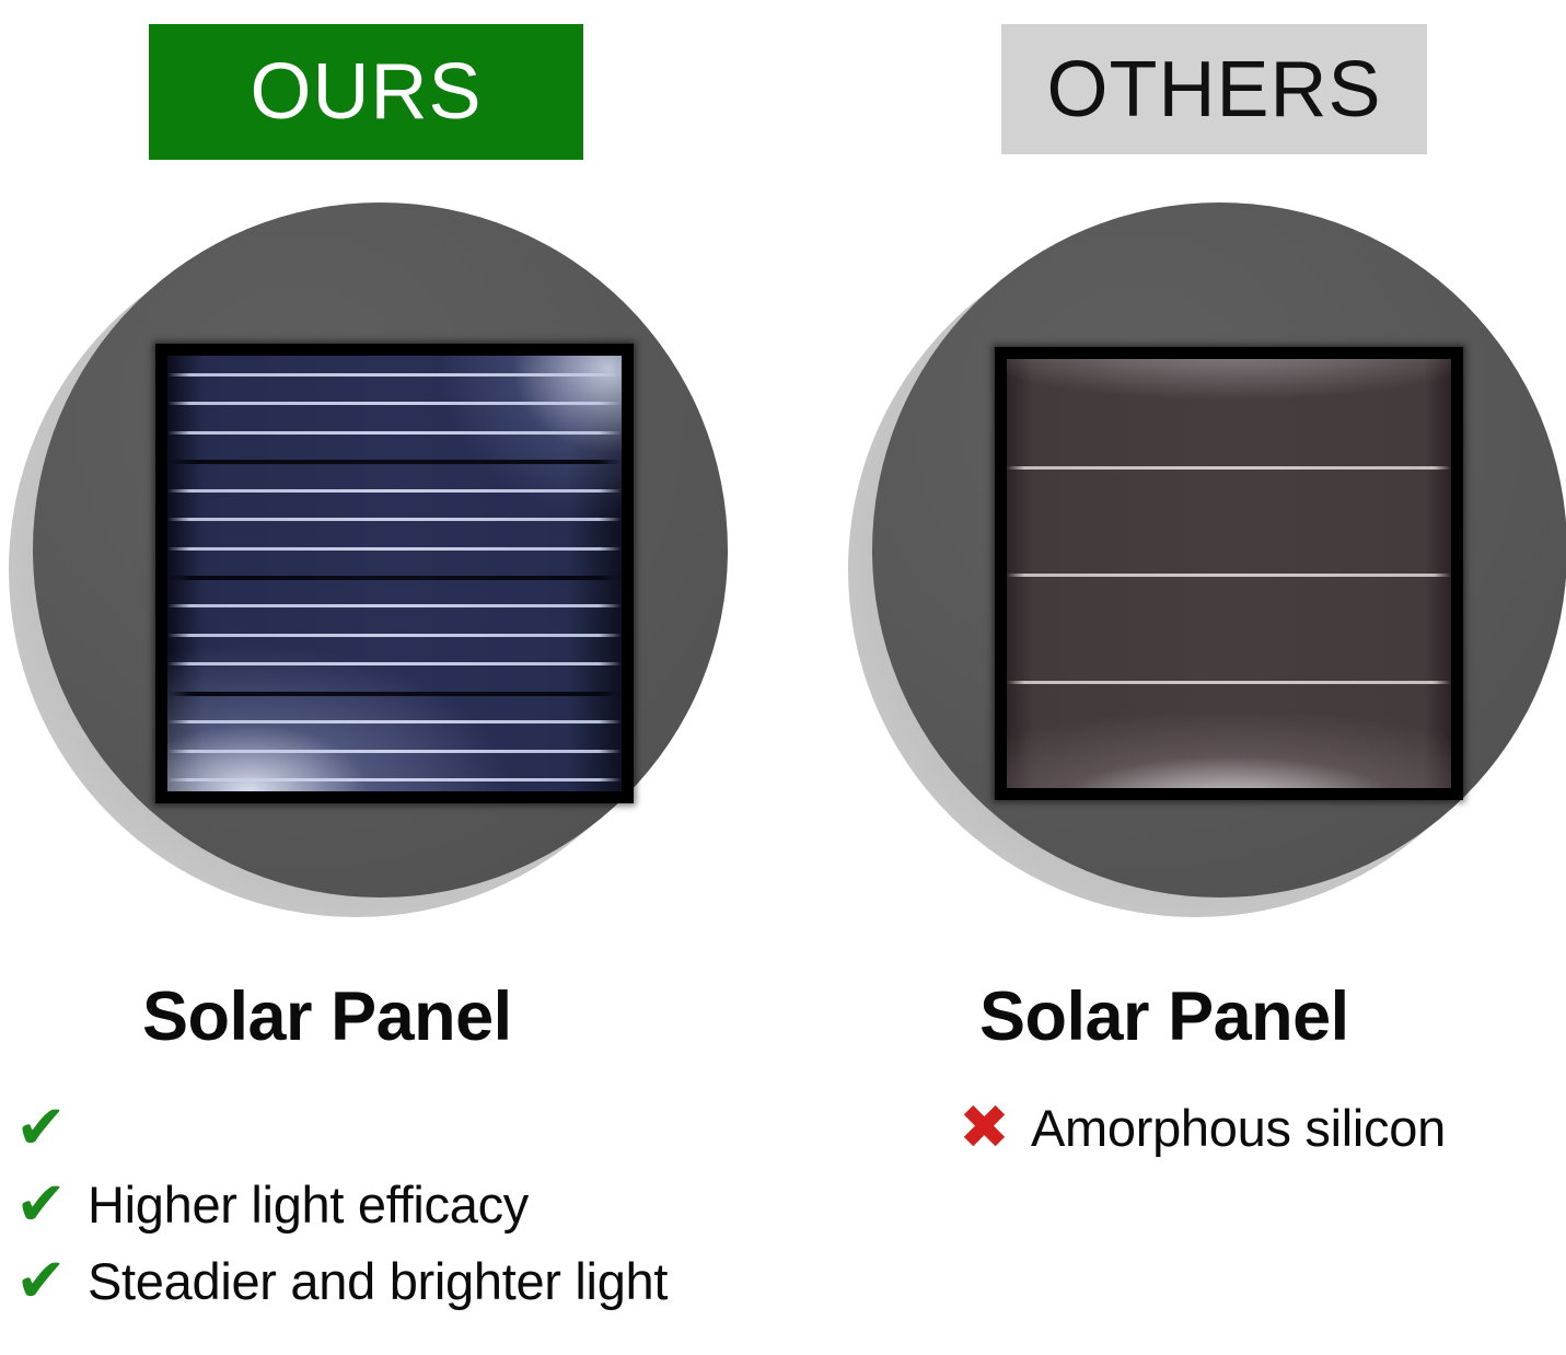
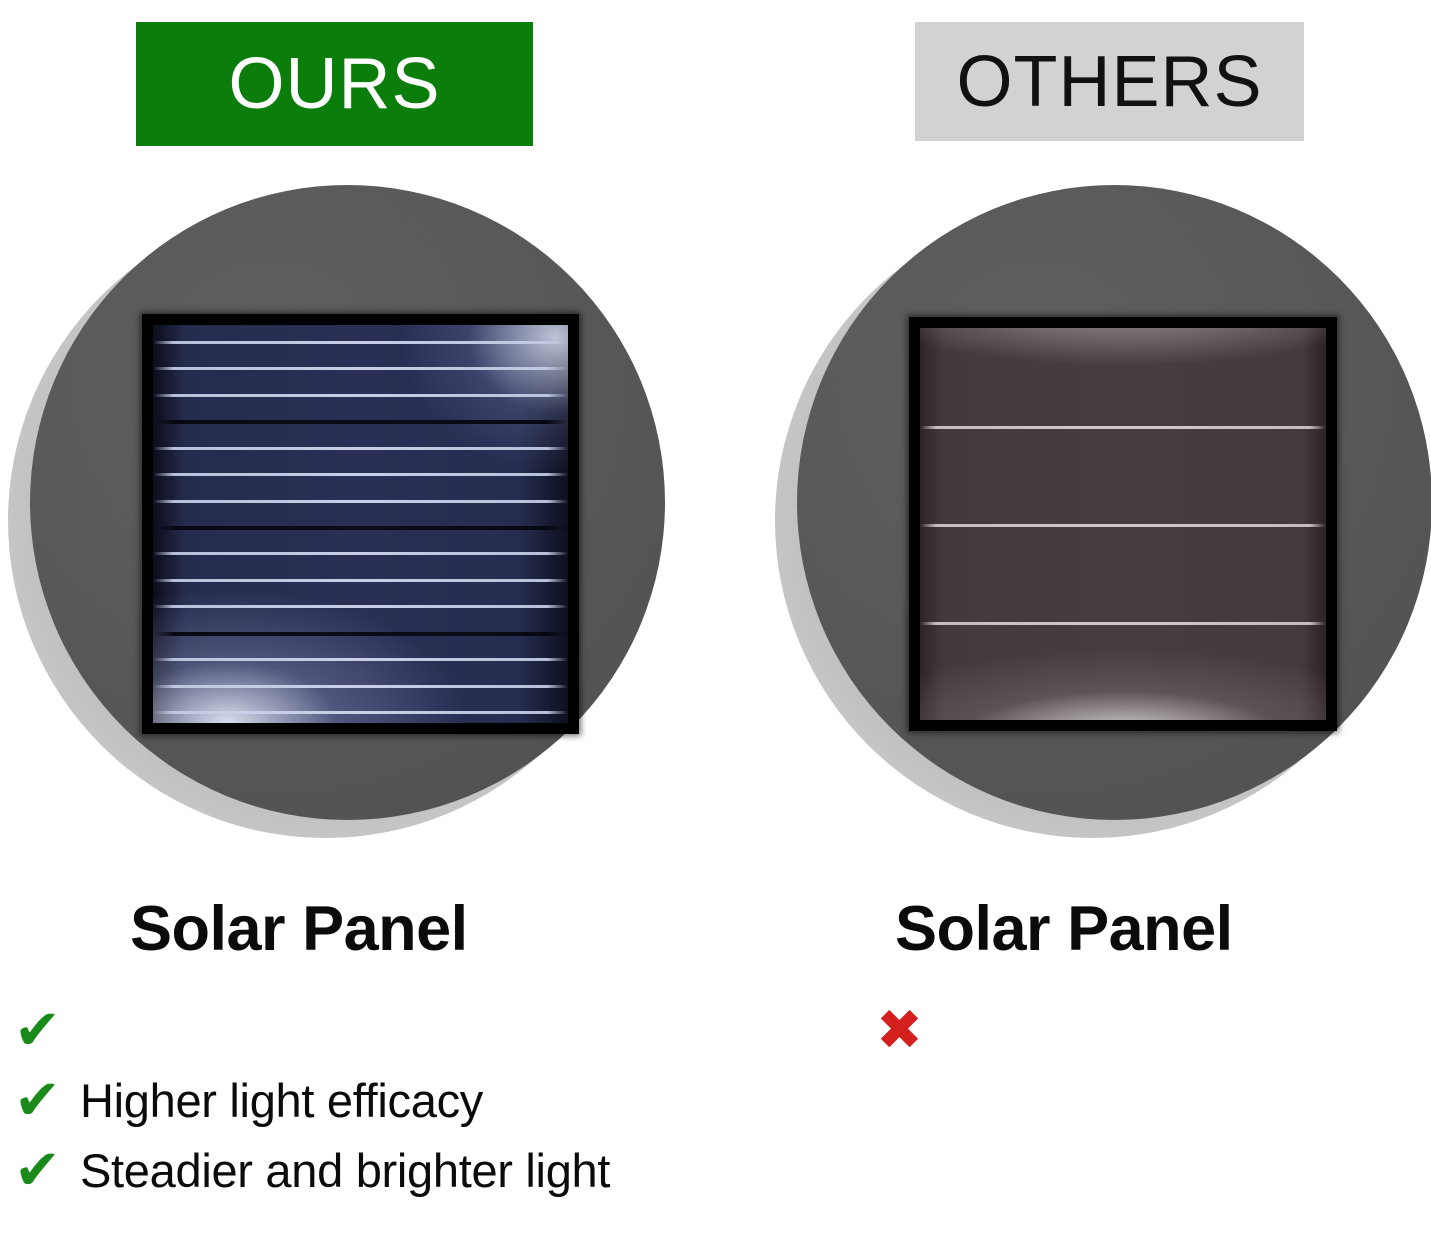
  OURS
  OTHERS
  Solar Panel
  Solar Panel
  ✔
  ✔
  Higher light efficacy
  ✔
  Steadier and brighter light
  ✖
- Amorphous silicon
